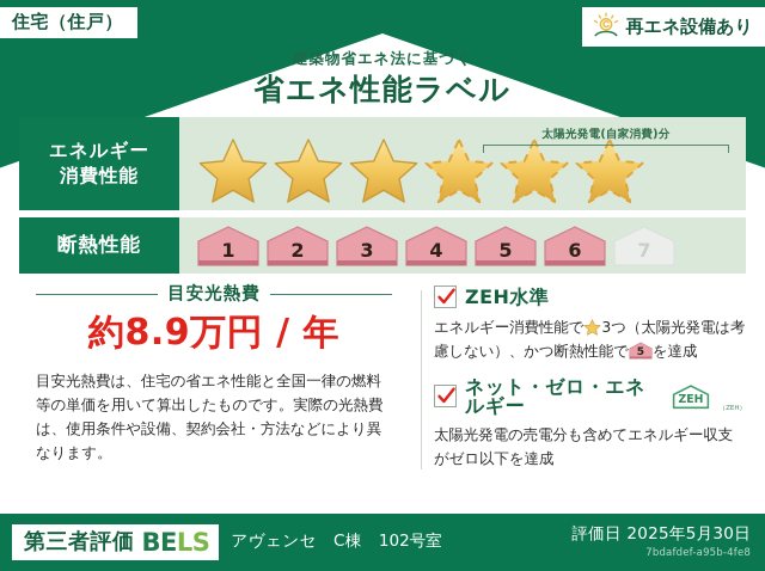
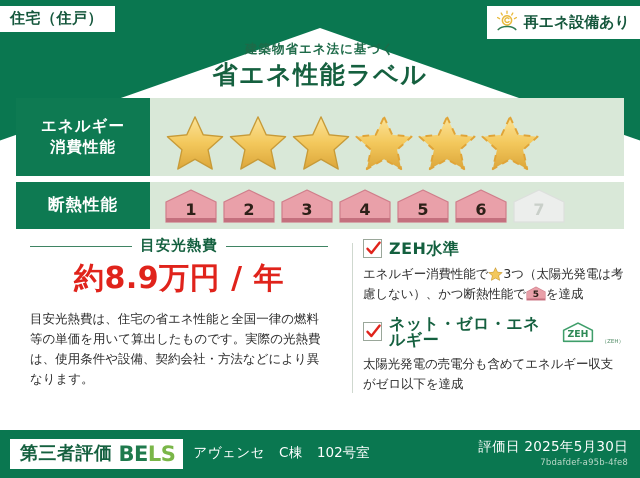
  住宅（住戸）
  再エネ設備あり
  建築物省エネ法に基づく
  省エネ性能ラベル
  エネルギー
  消費性能
- 太陽光発電(自家消費)分
  断熱性能
  1
  2
  3
  4
  5
  6
  7
  目安光熱費
  約8.9万円 / 年
  目安光熱費は、住宅の省エネ性能と全国一律の燃料等の単価を用いて算出したものです。実際の光熱費は、使用条件や設備、契約会社・方法などにより異なります。
  ZEH水準
  エネルギー消費性能で 3つ（太陽光発電は考慮しない）、かつ断熱性能で
  5
  を達成
  ネット・ゼロ・エネルギー
  ZEH
  太陽光発電の売電分も含めてエネルギー収支がゼロ以下を達成
  第三者評価
  BELS
  アヴェンセ C棟
  102号室
  評価日 2025年5月30日
  7bdafdef-a95b-4fe8
